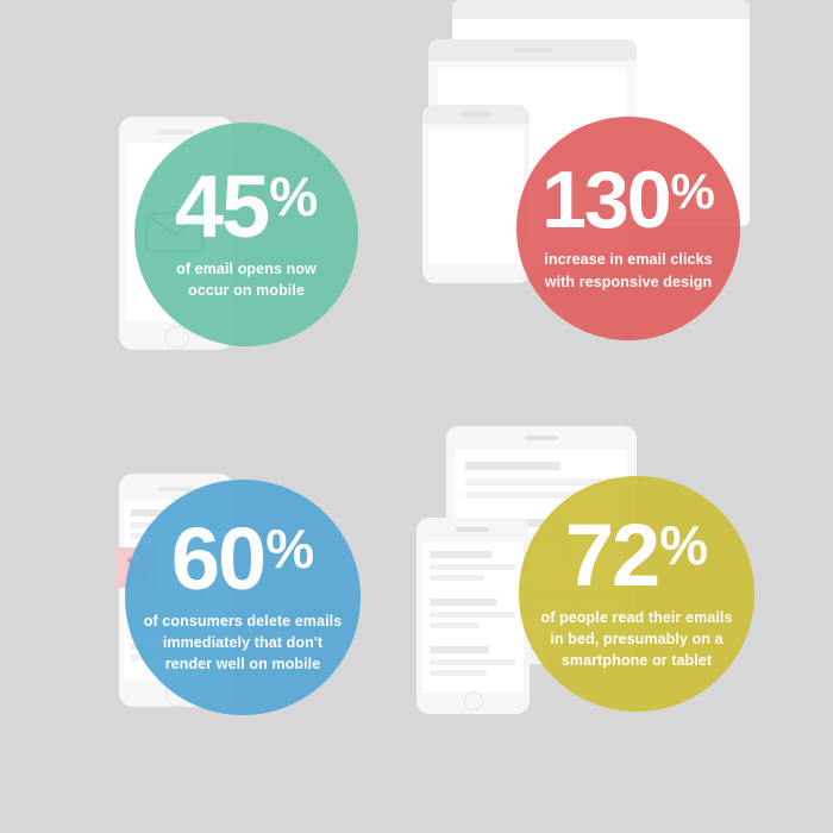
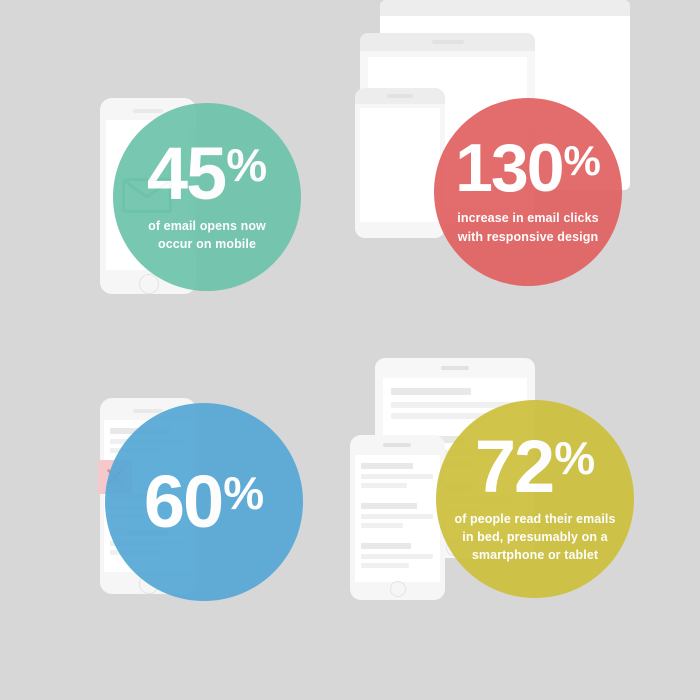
  45
  %
  of email opens now
  occur on mobile
  130
  %
  increase in email clicks
  with responsive design
  60
  %
- of consumers delete emails
- immediately that don't
- render well on mobile
  72
  %
  of people read their emails
  in bed, presumably on a
  smartphone or tablet
